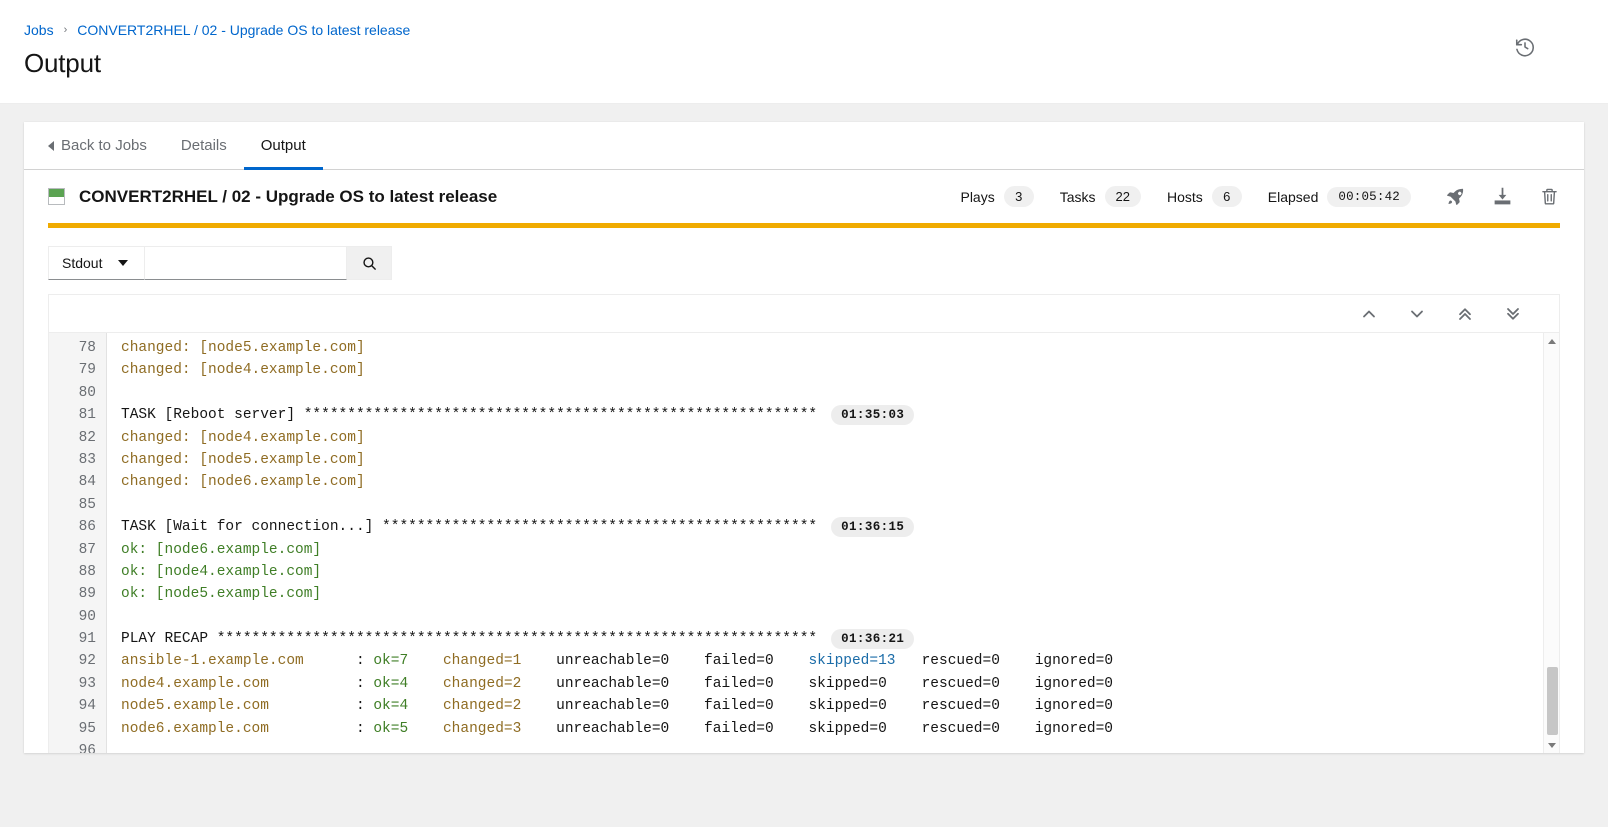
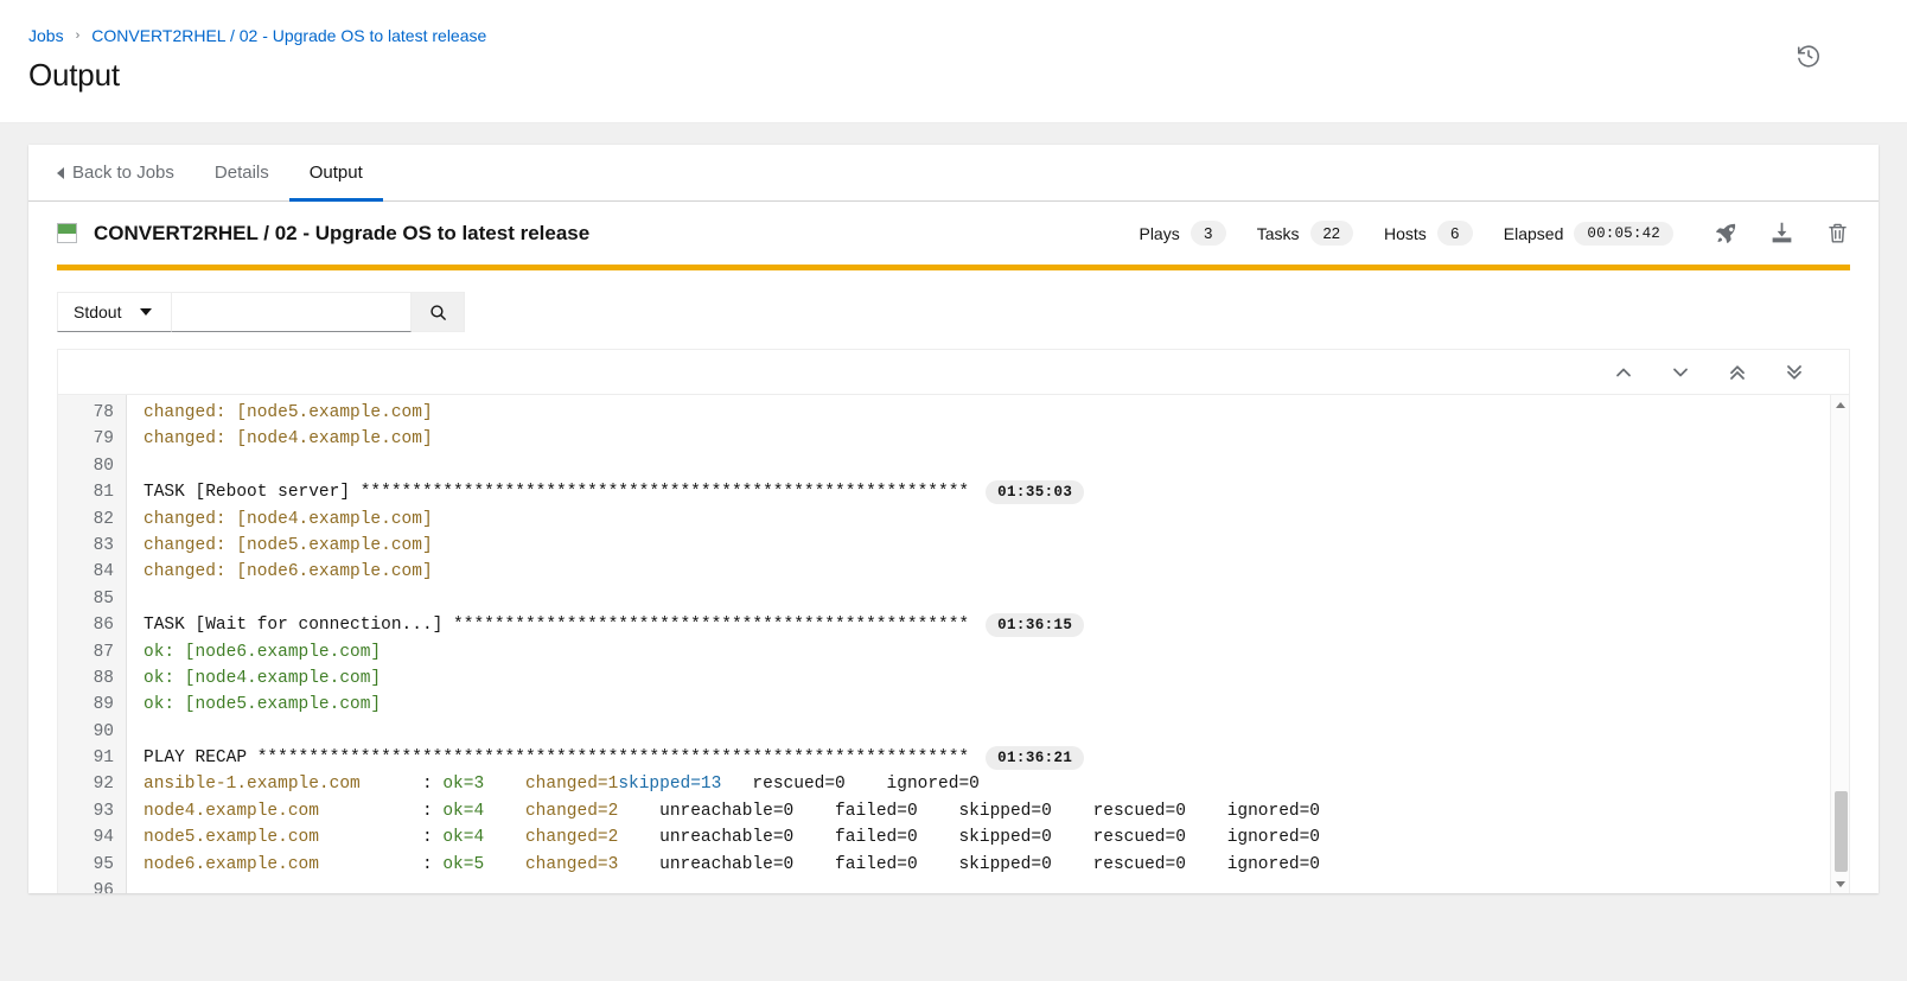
  Jobs
  ›
  CONVERT2RHEL / 02 - Upgrade OS to latest release
  Output
  Back to Jobs
  Details
  Output
  CONVERT2RHEL / 02 - Upgrade OS to latest release
  Plays
  3
  Tasks
  22
  Hosts
  6
  Elapsed
  00:05:42
  Stdout
  78
  79
  80
  81
  82
  83
  84
  85
  86
  87
  88
  89
  90
  91
  92
  93
  94
  95
  96
  changed: [node5.example.com]
  changed: [node4.example.com]
  TASK [Reboot server] ***********************************************************
  01:35:03
  changed: [node4.example.com]
  changed: [node5.example.com]
  changed: [node6.example.com]
  TASK [Wait for connection...] **************************************************
  01:36:15
  ok: [node6.example.com]
  ok: [node4.example.com]
  ok: [node5.example.com]
  PLAY RECAP *********************************************************************
  01:36:21
  ansible-1.example.com
  :
- ok=7
+ ok=3
  changed=1
- unreachable=0 failed=0
  skipped=13
  rescued=0 ignored=0
  node4.example.com
  :
  ok=4
  changed=2
  unreachable=0 failed=0 skipped=0 rescued=0 ignored=0
  node5.example.com
  :
  ok=4
  changed=2
  unreachable=0 failed=0 skipped=0 rescued=0 ignored=0
  node6.example.com
  :
  ok=5
  changed=3
  unreachable=0 failed=0 skipped=0 rescued=0 ignored=0
